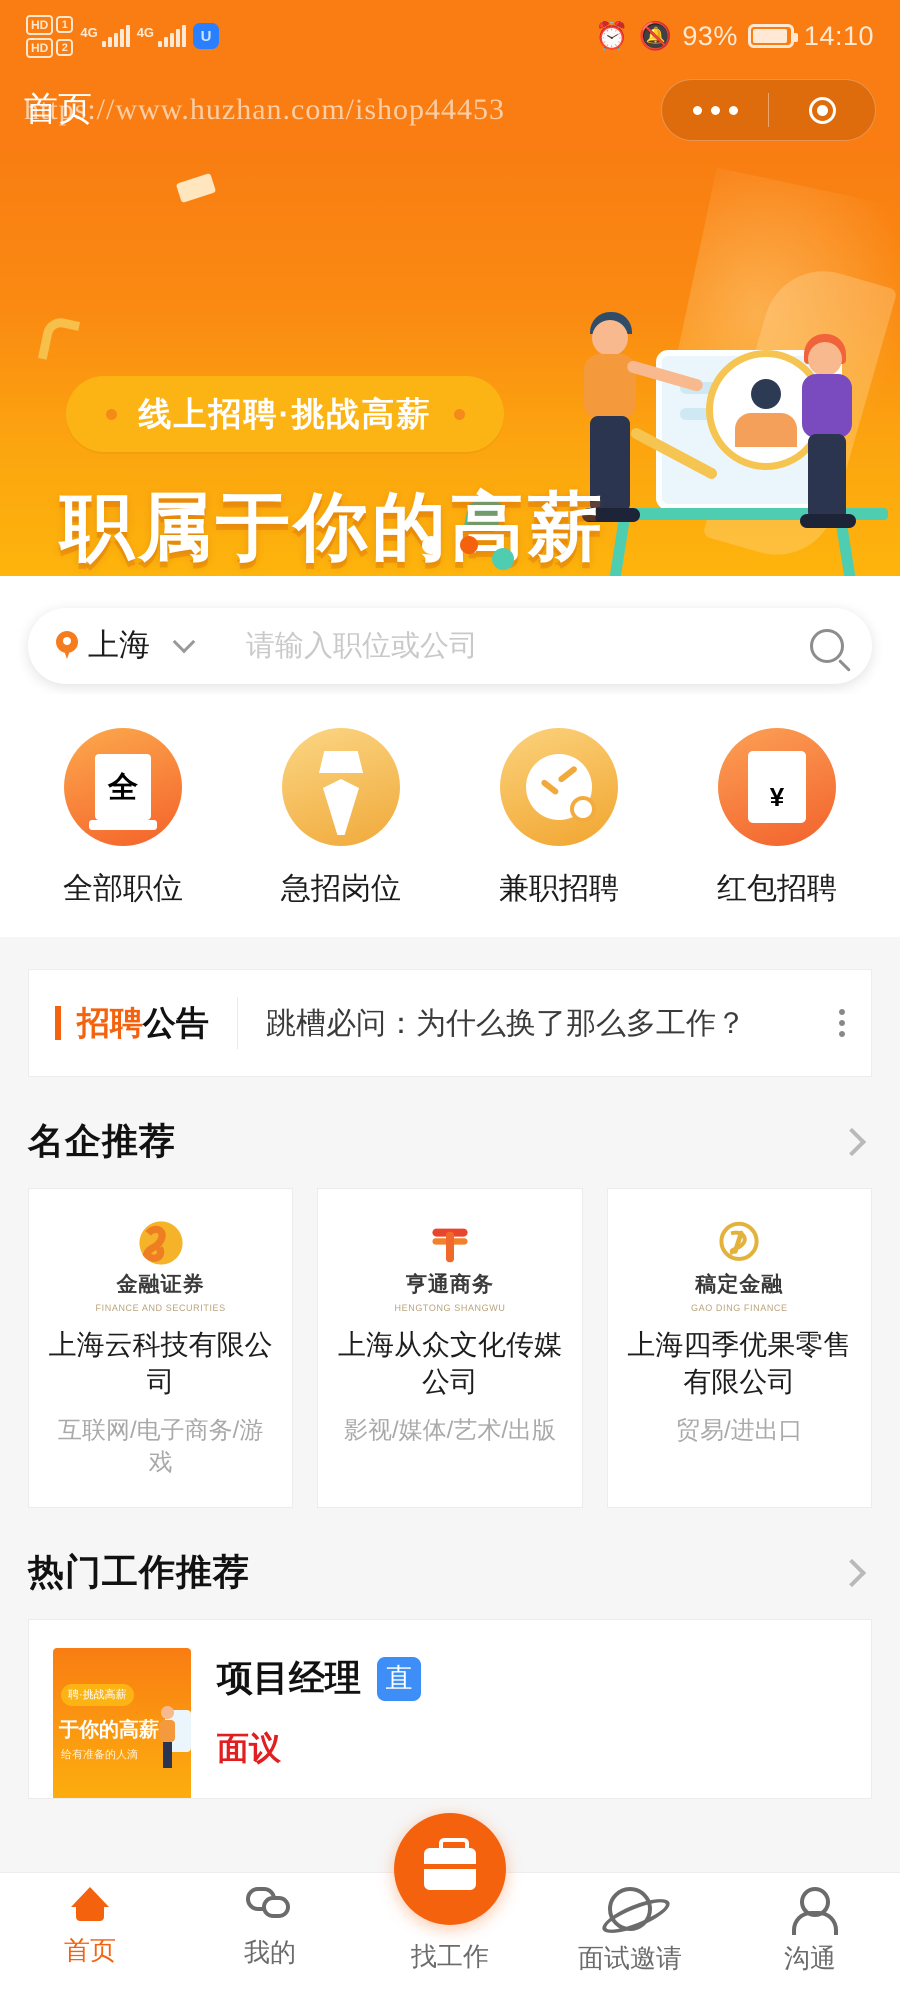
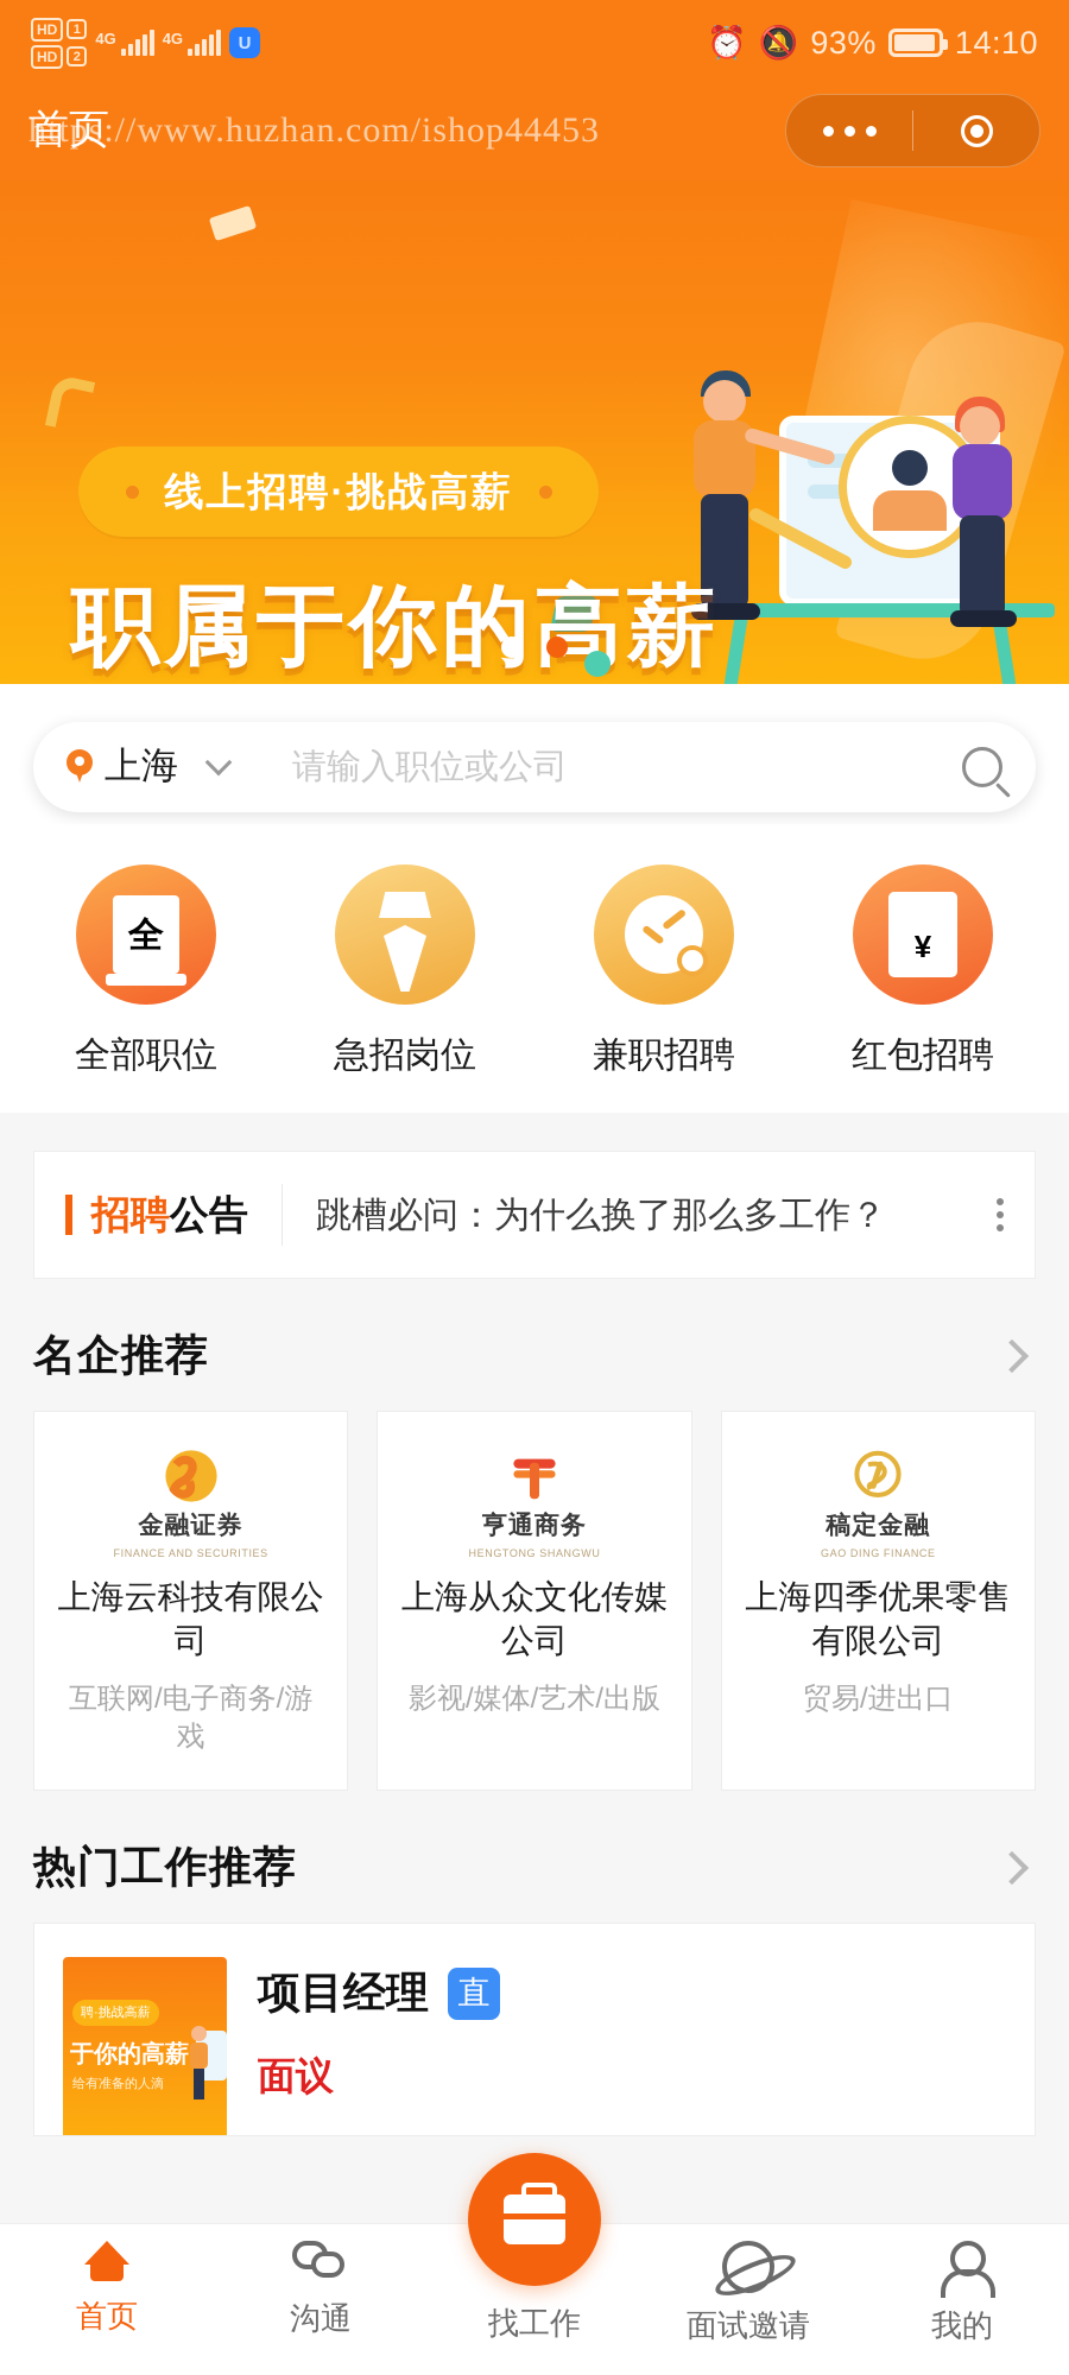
  HD
  1
  HD
  2
  4G
  4G
  U
  ⏰
  🔕
  93%
  14:10
  首页
  https://www.huzhan.com/ishop44453
  线上招聘·挑战高薪
  职属于你的高薪
  上海
  请输入职位或公司
  全
  全部职位
  急招岗位
  兼职招聘
  ¥
  红包招聘
  招聘公告
  跳槽必问：为什么换了那么多工作？
  名企推荐
  金融证券
  FINANCE AND SECURITIES
  上海云科技有限公司
  互联网/电子商务/游戏
  亨通商务
  HENGTONG SHANGWU
  上海从众文化传媒公司
  影视/媒体/艺术/出版
  稿定金融
  GAO DING FINANCE
  上海四季优果零售有限公司
  贸易/进出口
  热门工作推荐
  聘·挑战高薪
  于你的高薪
  给有准备的人滴
  项目经理
  直
  面议
  首页
- 我的
+ 沟通
  找工作
  面试邀请
- 沟通
+ 我的
